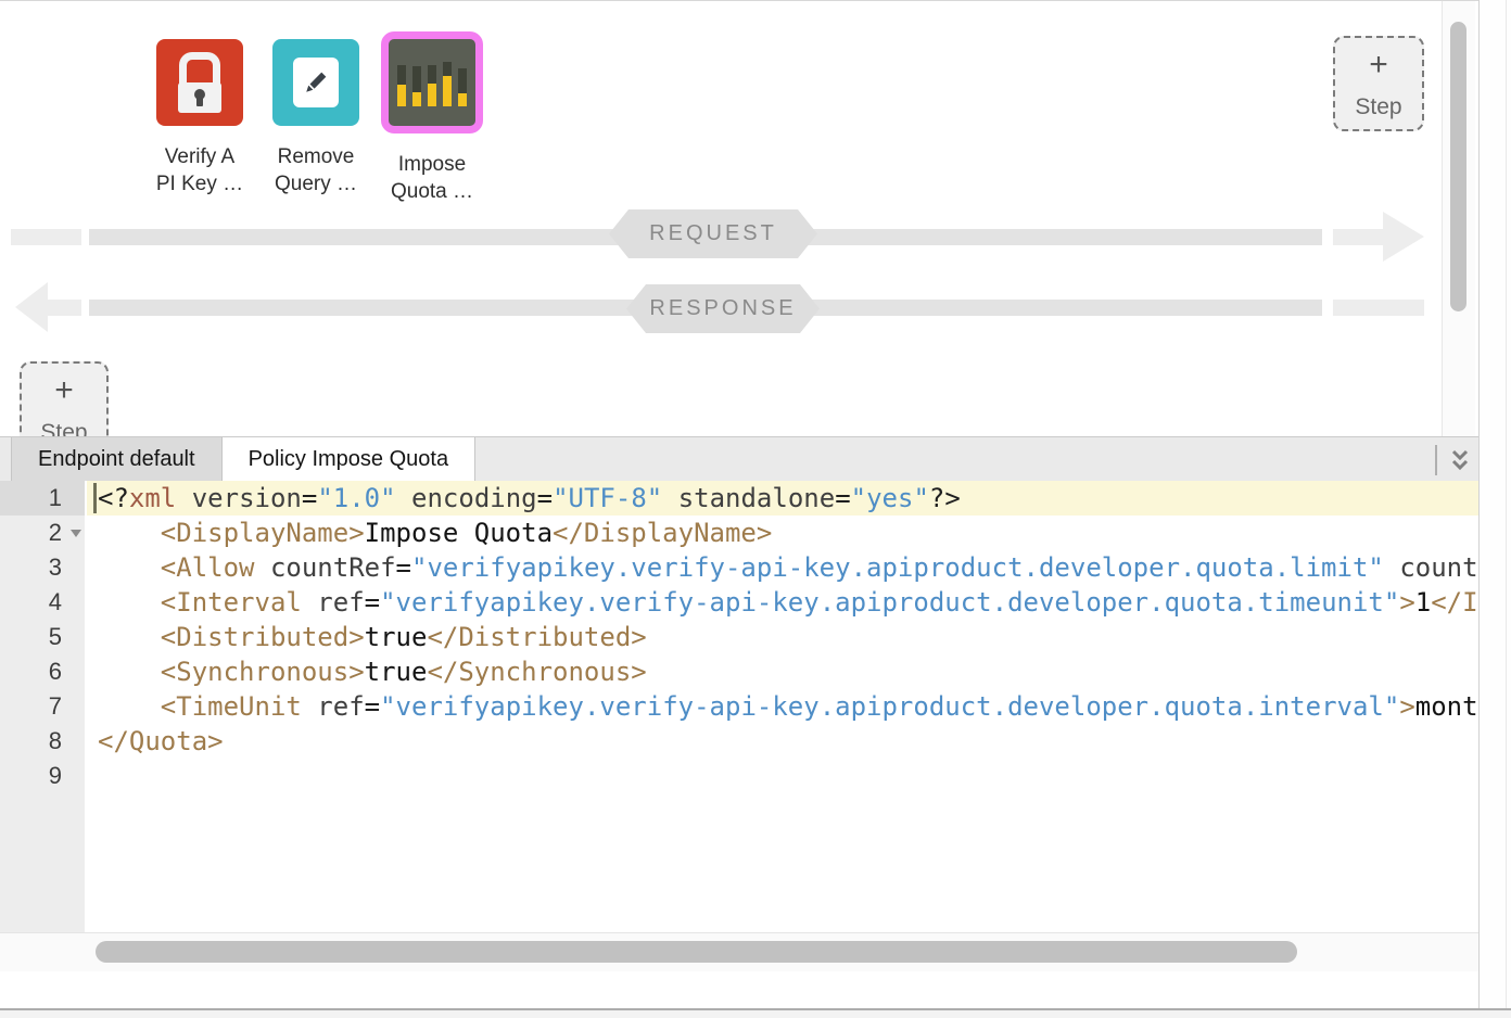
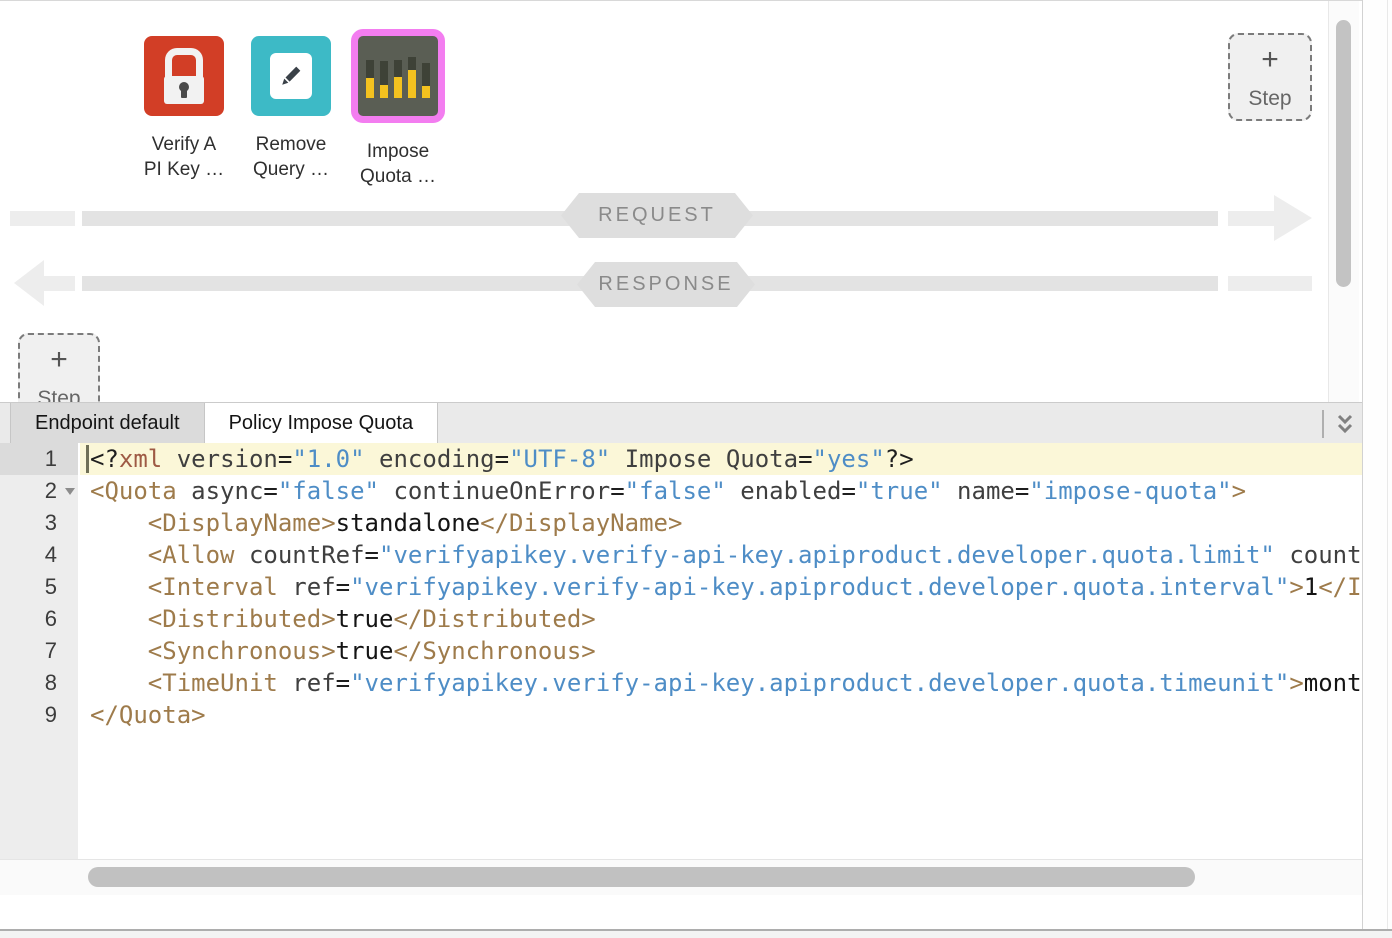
  Verify A
  PI Key …
  Remove
  Query …
  Impose
  Quota …
  REQUEST
  RESPONSE
  +
  Step
  +
  Step
  Endpoint default
  Policy Impose Quota
  1
  2
  3
  4
  5
  6
  7
  8
  9
- <?xml version="1.0" encoding="UTF-8" standalone="yes"?>
+ <?xml version="1.0" encoding="UTF-8" Impose Quota="yes"?>
+ <Quota async="false" continueOnError="false" enabled="true" name="impose-quota">
- <DisplayName>Impose Quota</DisplayName>
+ <DisplayName>standalone</DisplayName>
  <Allow countRef="verifyapikey.verify-api-key.apiproduct.developer.quota.limit" count
- <Interval ref="verifyapikey.verify-api-key.apiproduct.developer.quota.timeunit">1</I
+ <Interval ref="verifyapikey.verify-api-key.apiproduct.developer.quota.interval">1</I
  <Distributed>true</Distributed>
  <Synchronous>true</Synchronous>
- <TimeUnit ref="verifyapikey.verify-api-key.apiproduct.developer.quota.interval">mont
+ <TimeUnit ref="verifyapikey.verify-api-key.apiproduct.developer.quota.timeunit">mont
  </Quota>
